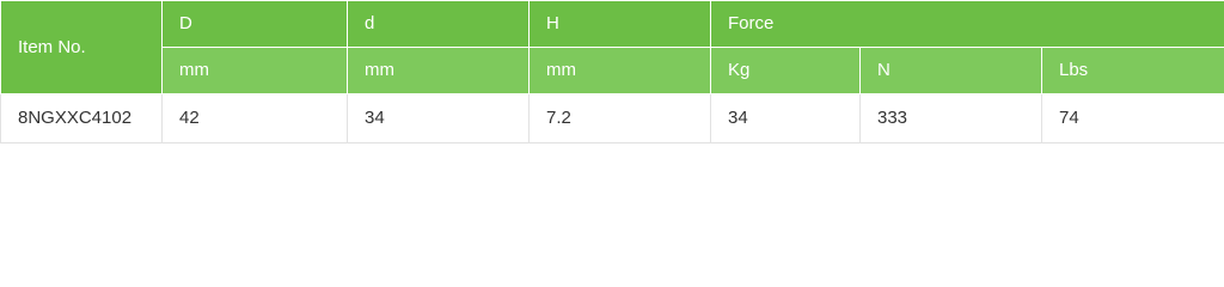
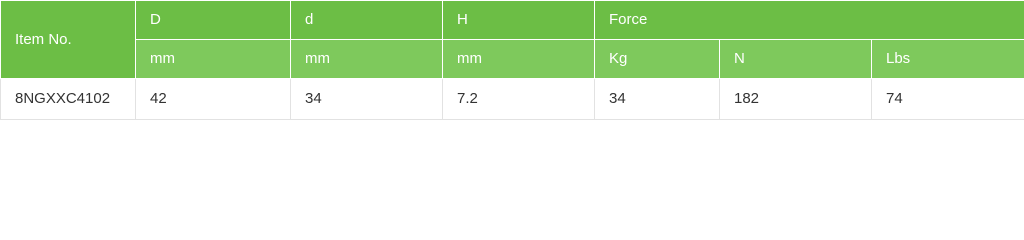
  Item No.	D	d	H	Force
  mm	mm	mm	Kg	N	Lbs
- 8NGXXC4102	42	34	7.2	34	333	74
+ 8NGXXC4102	42	34	7.2	34	182	74
